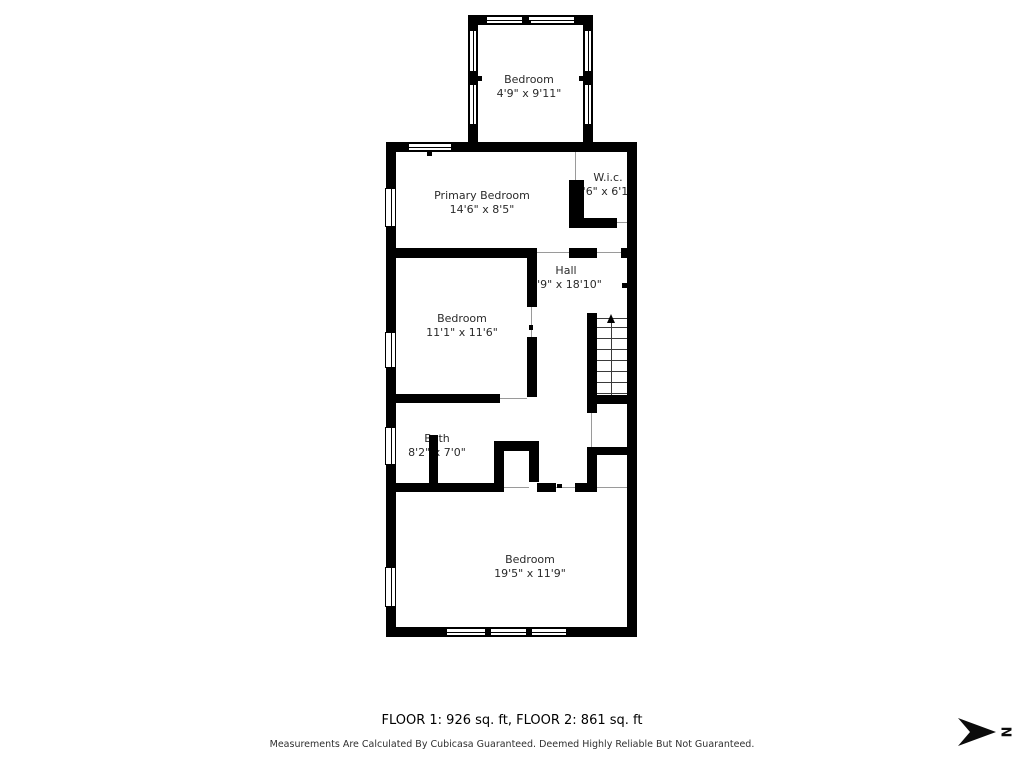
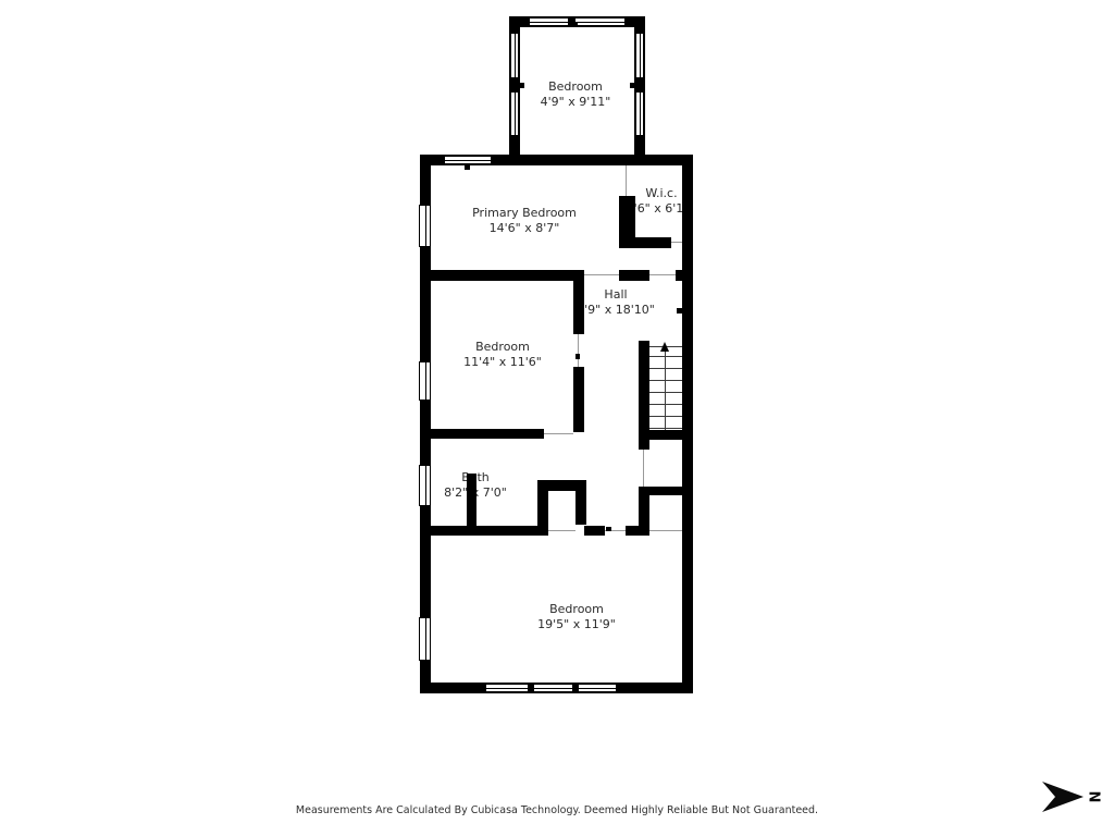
  Bedroom
  4'9" x 9'11"
  Primary Bedroom
- 14'6" x 8'5"
+ 14'6" x 8'7"
  W.i.c.
  '6" x 6'1
  Hall
  '9" x 18'10"
  Bedroom
- 11'1" x 11'6"
+ 11'4" x 11'6"
  Bth
  8'2" 7'0"
  Bedroom
  19'5" x 11'9"
- FLOOR 1: 926 sq. ft, FLOOR 2: 861 sq. ft
- Measurements Are Calculated By Cubicasa Guaranteed. Deemed Highly Reliable But Not Guaranteed.
+ Measurements Are Calculated By Cubicasa Technology. Deemed Highly Reliable But Not Guaranteed.
